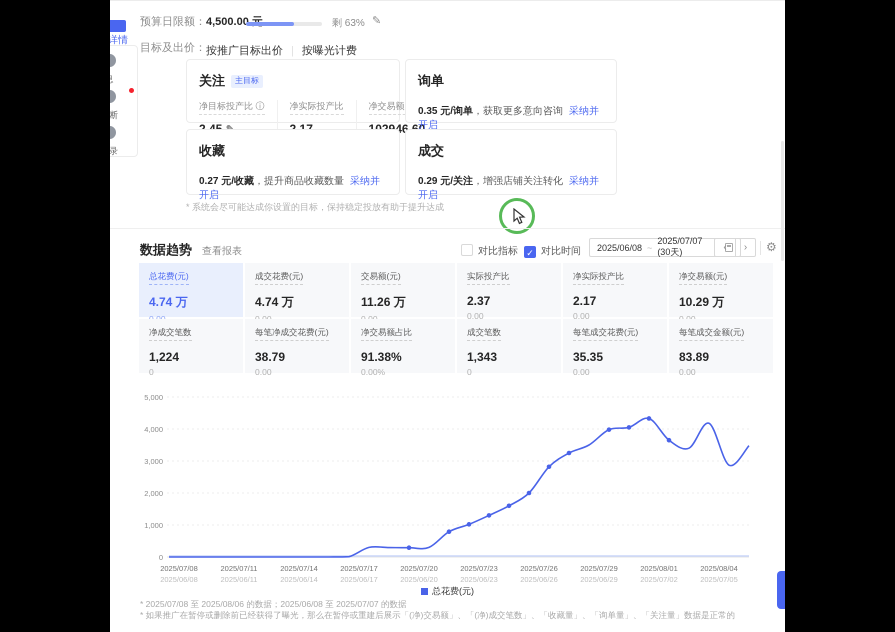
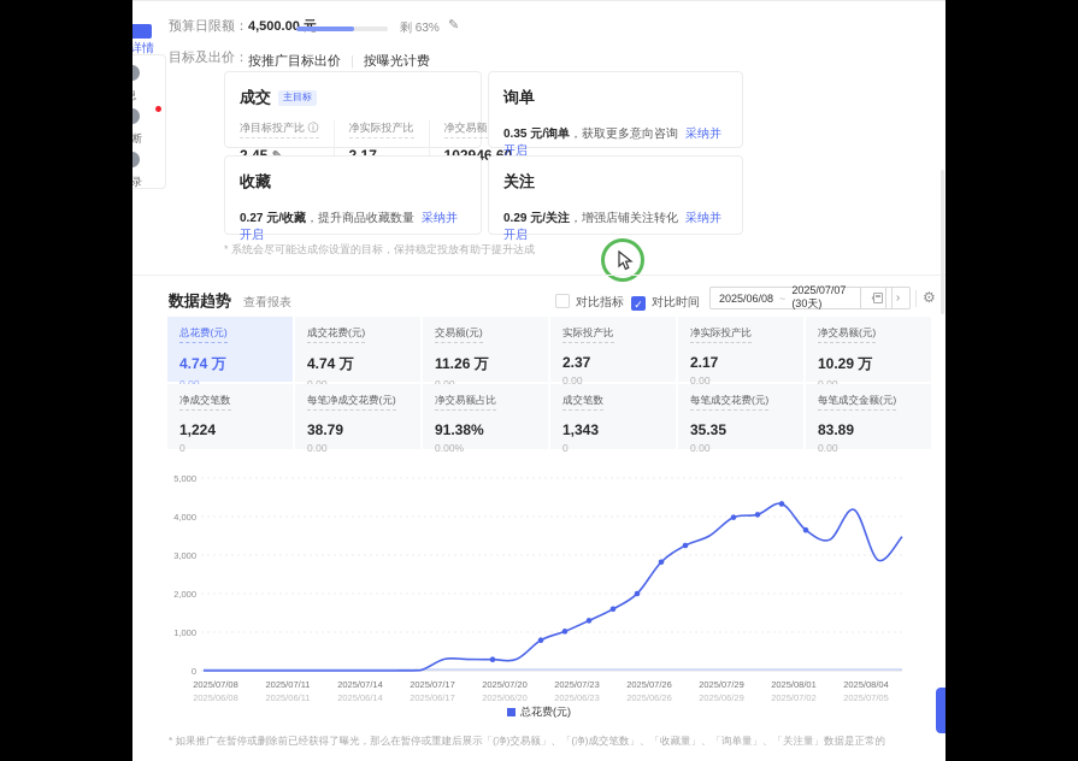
  预算日限额：
  4,500.0
  剩 63%
  ✎
  目标及出价：
  按推广目标出价 | 按曝光计费
- 关注 主目标
+ 成交 主目标
  净目标投产比 ⓘ
  净实际投产比
  询单
  0.35 元/询单，获取更多意向咨询 采纳并开启
  收藏
  0.27 元/收藏，提升商品收藏数量 采纳并开启
- 成交
+ 关注
  0.29 元/关注，增强店铺关注转化 采纳并开启
  * 系统会尽可能达成你设置的目标，保持稳定投放有助于提升达成
  数据趋势
  查看报表
  对比指标
  ✓ 对比时间
  2025/06/08
  ~
  2025/07/07 (30天)
  ‹
  ›
  ⚙
  总花费(元)
  4.74 万
  成交花费(元)
  4.74 万
  交易额(元)
  11.26 万
  实际投产比
  2.37
  0.00
  净实际投产比
  2.17
  0.00
  净交易额(元)
  10.29 万
  净成交笔数
  1,224
  0
  每笔净成交花费(元)
  38.79
  0.00
  净交易额占比
  91.38%
  0.00%
  成交笔数
  1,343
  0
  每笔成交花费(元)
  35.35
  0.00
  每笔成交金额(元)
  83.89
  0.00
  0
  1,000
  2,000
  3,000
  4,000
  5,000
  2025/07/08
  2025/06/08
  2025/07/11
  2025/06/11
  2025/07/14
  2025/06/14
  2025/07/17
  2025/06/17
  2025/07/20
  2025/06/20
  2025/07/23
  2025/06/23
  2025/07/26
  2025/06/26
  2025/07/29
  2025/06/29
  2025/08/01
  2025/07/02
  2025/08/04
  2025/07/05
  总花费(元)
- * 2025/07/08 至 2025/08/06 的数据；2025/06/08 至 2025/07/07 的数据
  * 如果推广在暂停或删除前已经获得了曝光，那么在暂停或重建后展示「(净)交易额」、「(净)成交笔数」、「收藏量」、「询单量」、「关注量」数据是正常的
